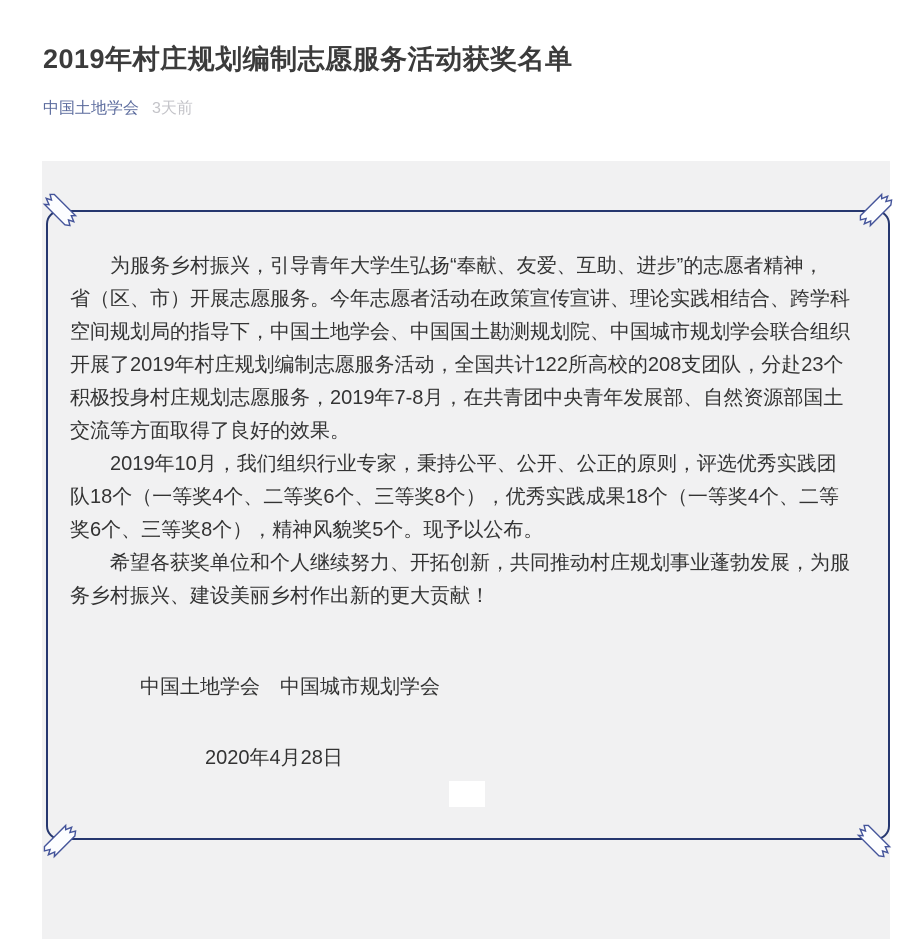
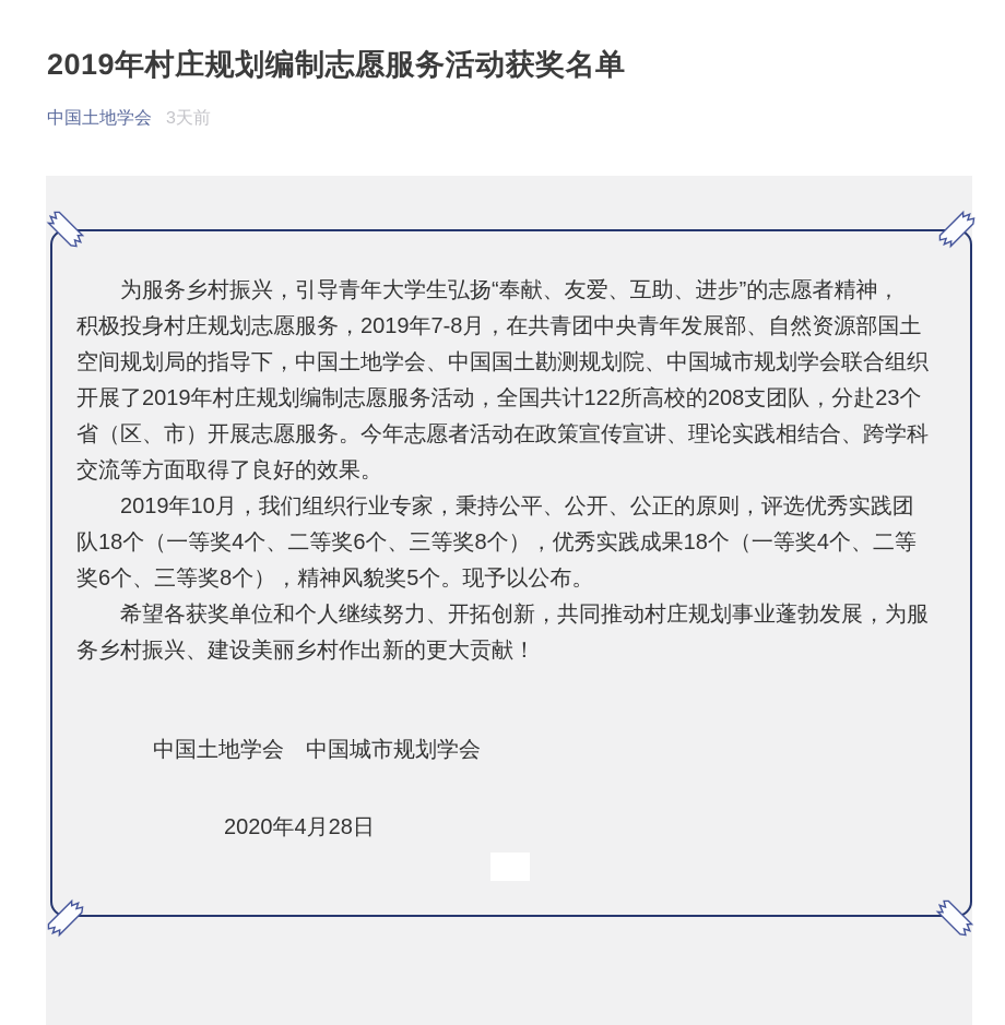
  2019年村庄规划编制志愿服务活动获奖名单
  中国土地学会 3天前
  为服务乡村振兴，引导青年大学生弘扬“奉献、友爱、互助、进步”的志愿者精神，
- 省（区、市）开展志愿服务。今年志愿者活动在政策宣传宣讲、理论实践相结合、跨学科
+ 积极投身村庄规划志愿服务，2019年7-8月，在共青团中央青年发展部、自然资源部国土
  空间规划局的指导下，中国土地学会、中国国土勘测规划院、中国城市规划学会联合组织
  开展了2019年村庄规划编制志愿服务活动，全国共计122所高校的208支团队，分赴23个
- 积极投身村庄规划志愿服务，2019年7-8月，在共青团中央青年发展部、自然资源部国土
+ 省（区、市）开展志愿服务。今年志愿者活动在政策宣传宣讲、理论实践相结合、跨学科
  交流等方面取得了良好的效果。
  2019年10月，我们组织行业专家，秉持公平、公开、公正的原则，评选优秀实践团
  队18个（一等奖4个、二等奖6个、三等奖8个），优秀实践成果18个（一等奖4个、二等
  奖6个、三等奖8个），精神风貌奖5个。现予以公布。
  希望各获奖单位和个人继续努力、开拓创新，共同推动村庄规划事业蓬勃发展，为服
  务乡村振兴、建设美丽乡村作出新的更大贡献！
  中国土地学会 中国城市规划学会
  2020年4月28日
